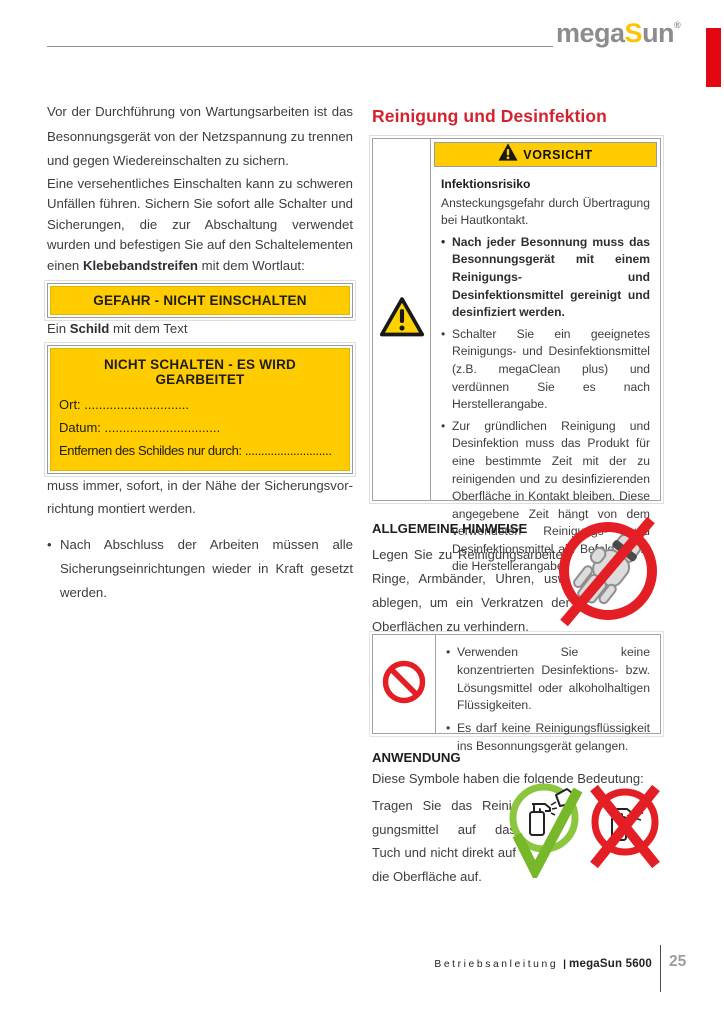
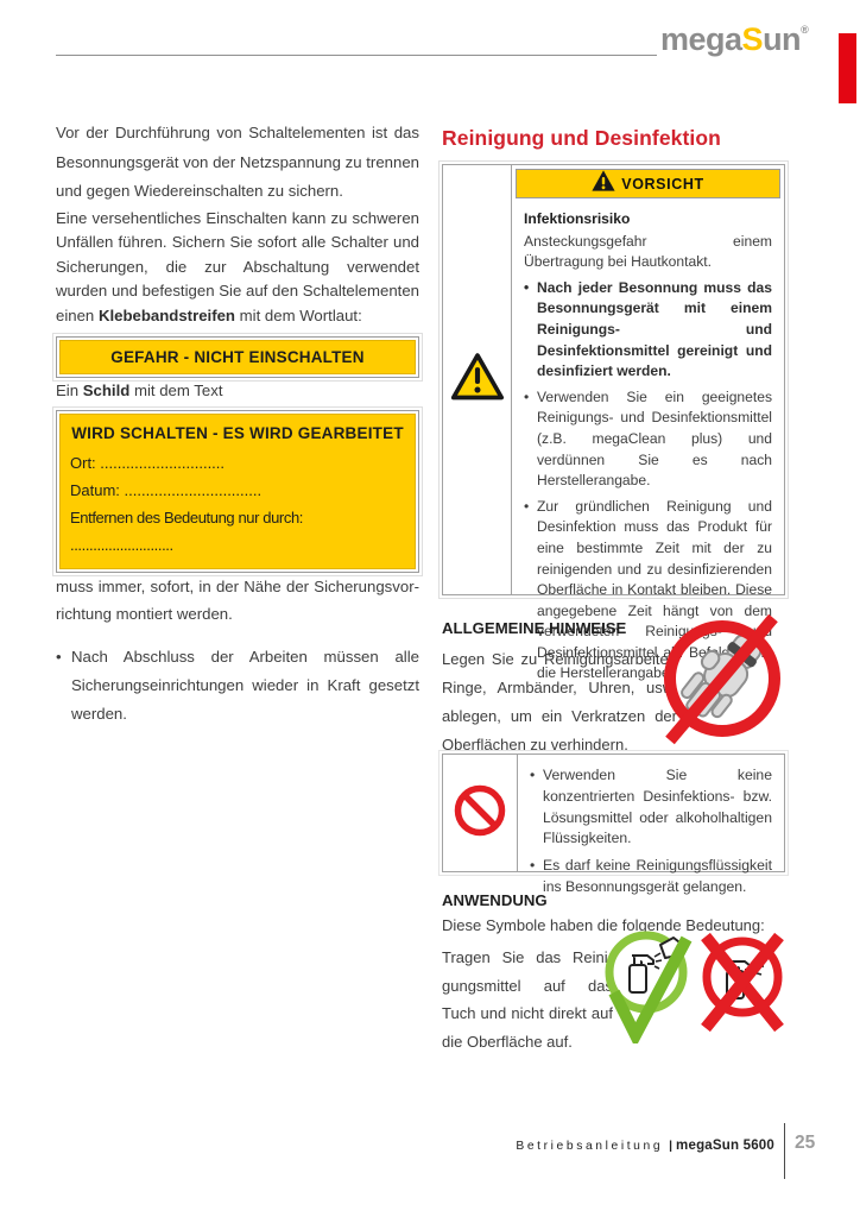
  megaSun®
- Vor der Durchführung von Wartungsarbeiten ist das Besonnungsgerät von der Netzspannung zu trennen und gegen Wiedereinschalten zu sichern.
+ Vor der Durchführung von Schaltelementen ist das Besonnungsgerät von der Netzspannung zu trennen und gegen Wiedereinschalten zu sichern.
  Eine versehentliches Einschalten kann zu schweren Unfällen führen. Sichern Sie sofort alle Schalter und Sicherungen, die zur Abschaltung verwendet wurden und befestigen Sie auf den Schaltelementen einen Klebebandstreifen mit dem Wortlaut:
  GEFAHR - NICHT EINSCHALTEN
  Ein Schild mit dem Text
- NICHT SCHALTEN - ES WIRD GEARBEITET
+ WIRD SCHALTEN - ES WIRD GEARBEITET
  Ort: .............................
  Datum: ................................
- Entfernen des Schildes nur durch: ...........................
+ Entfernen des Bedeutung nur durch: ...........................
  muss immer, sofort, in der Nähe der Sicherungsvor-richtung montiert werden.
  Nach Abschluss der Arbeiten müssen alle Sicherungseinrichtungen wieder in Kraft gesetzt werden.
  Reinigung und Desinfektion
  VORSICHT
  Infektionsrisiko
- Ansteckungsgefahr durch Übertragung bei Hautkontakt.
+ Ansteckungsgefahr einem Übertragung bei Hautkontakt.
  Nach jeder Besonnung muss das Besonnungsgerät mit einem Reinigungs- und Desinfektionsmittel gereinigt und desinfiziert werden.
- Schalter Sie ein geeignetes Reinigungs- und Desinfektionsmittel (z.B. megaClean plus) und verdünnen Sie es nach Herstellerangabe.
+ Verwenden Sie ein geeignetes Reinigungs- und Desinfektionsmittel (z.B. megaClean plus) und verdünnen Sie es nach Herstellerangabe.
  Zur gründlichen Reinigung und Desinfektion muss das Produkt für eine bestimmte Zeit mit der zu reinigenden und zu desinfizierenden Oberfläche in Kontakt bleiben. Diese angegebene Zeit hängt von dem verwendeten Reinig Desinfektionsmittel a Belg die Herstellerangab
  ALLGEMEINE HINWEISE
  Legen Sie zu Reinigungsarbeite Ringe, Armbänder, Uhren, us ablegen, um ein Verkratzen der Oberflächen zu verhindern.
  Verwenden Sie keine konzentrierten Desinfektions- bzw. Lösungsmittel oder alkoholhaltigen Flüssigkeiten.
  Es darf keine Reinigungsflüssigkeit ins Besonnungsgerät gelangen.
  ANWENDUNG
  Diese Symbole haben die folgende Bedeutung:
  Tragen Sie das Reinigungsmittel auf da Tuch und nicht direkt auf die Oberfläche auf.
  Betriebsanleitung | megaSun 5600
  25
